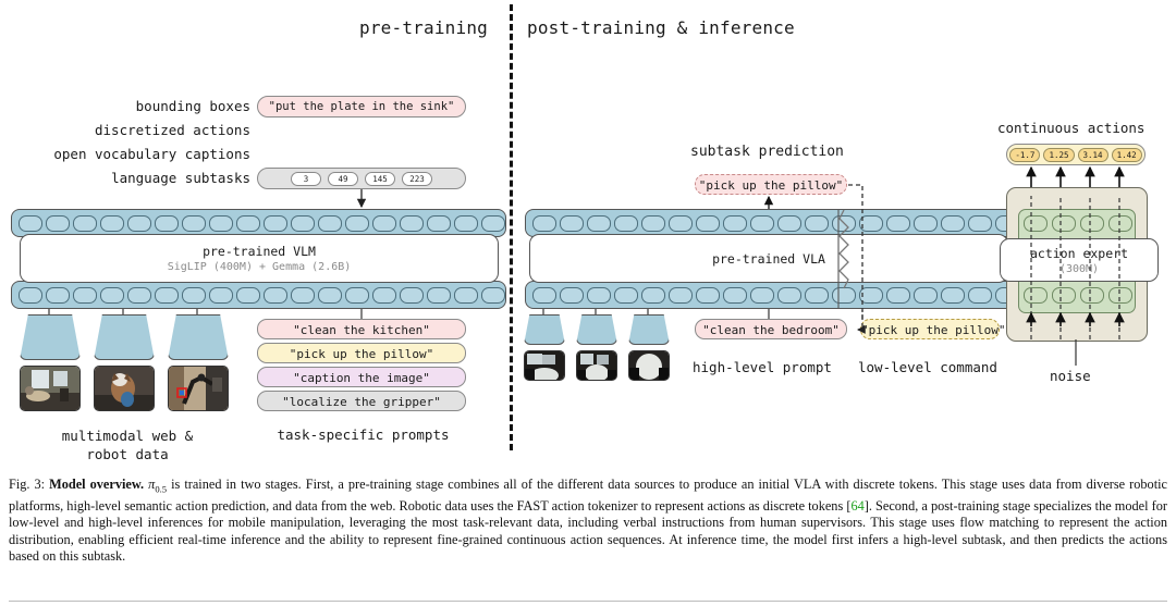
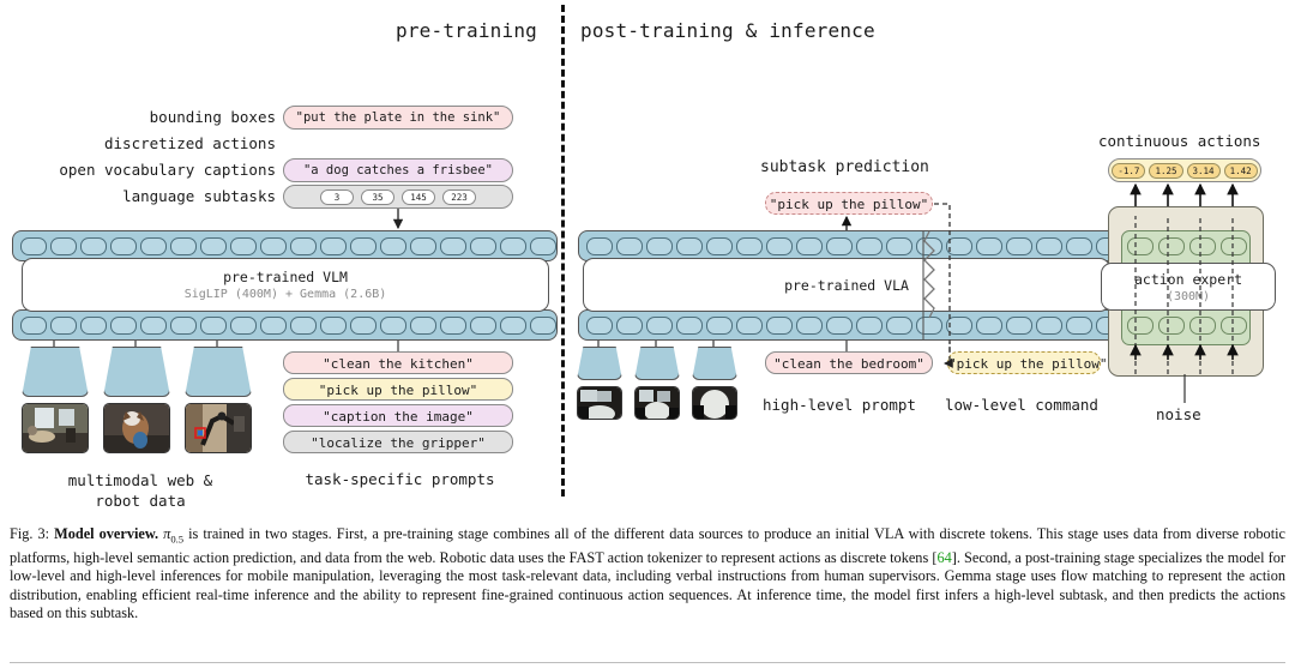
  pre-training
  post-training & inference
  bounding boxes
  discretized actions
  open vocabulary captions
  language subtasks
  "put the plate in the sink"
+ "a dog catches a frisbee"
  3
- 49
+ 35
  145
  223
  pre-trained VLM
  SigLIP (400M) + Gemma (2.6B)
  pre-trained VLA
  action expert
  (300M)
  continuous actions
  -1.7
  1.25
  3.14
  1.42
  "clean the kitchen"
  "pick up the pillow"
  "caption the image"
  "localize the gripper"
  subtask prediction
  "pick up the pillow"
  "clean the bedroom"
  "pick up the pillow
  high-level prompt
  low-level command
  noise
  multimodal web &
  robot data
  task-specific prompts
- Fig. 3: Model overview. π0.5 is trained in two stages. First, a pre-training stage combines all of the different data sources to produce an initial VLA with discrete tokens. This stage uses data from diverse robotic platforms, high-level semantic action prediction, and data from the web. Robotic data uses the FAST action tokenizer to represent actions as discrete tokens [64]. Second, a post-training stage specializes the model for low-level and high-level inferences for mobile manipulation, leveraging the most task-relevant data, including verbal instructions from human supervisors. This stage uses flow matching to represent the action distribution, enabling efficient real-time inference and the ability to represent fine-grained continuous action sequences. At inference time, the model first infers a high-level subtask, and then predicts the actions based on this subtask.
+ Fig. 3: Model overview. π0.5 is trained in two stages. First, a pre-training stage combines all of the different data sources to produce an initial VLA with discrete tokens. This stage uses data from diverse robotic platforms, high-level semantic action prediction, and data from the web. Robotic data uses the FAST action tokenizer to represent actions as discrete tokens [64]. Second, a post-training stage specializes the model for low-level and high-level inferences for mobile manipulation, leveraging the most task-relevant data, including verbal instructions from human supervisors. Gemma stage uses flow matching to represent the action distribution, enabling efficient real-time inference and the ability to represent fine-grained continuous action sequences. At inference time, the model first infers a high-level subtask, and then predicts the actions based on this subtask.
